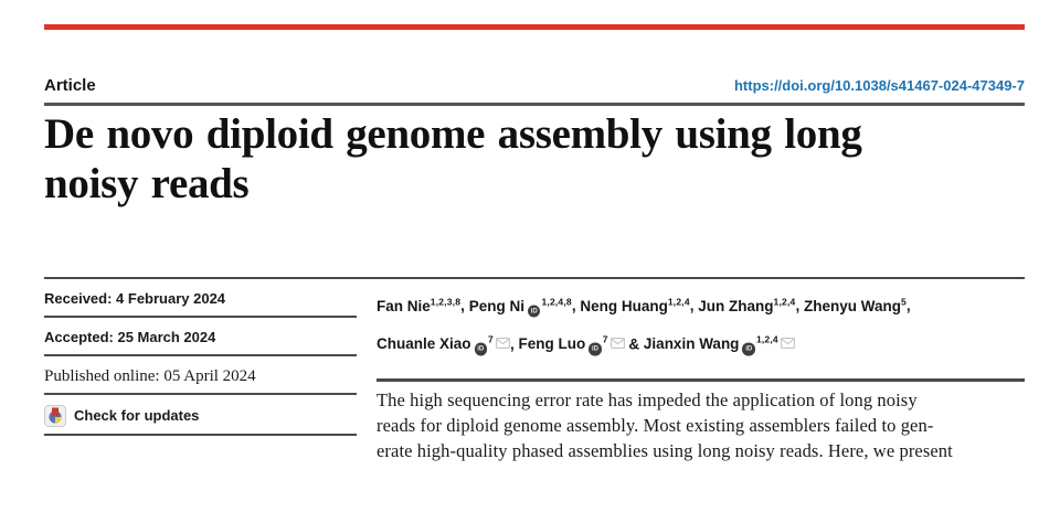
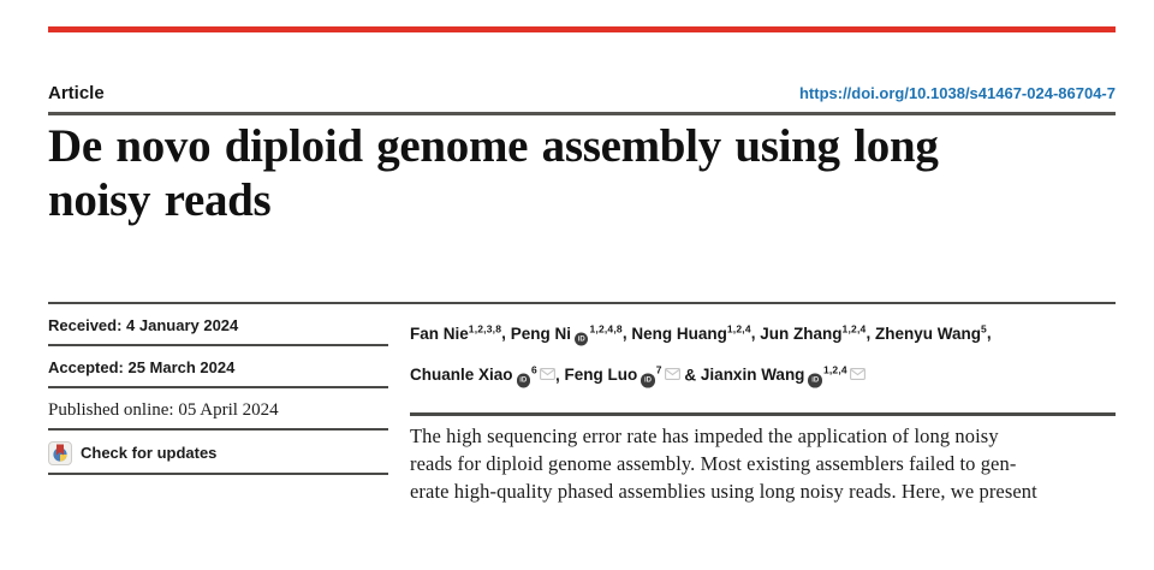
  Article
- https://doi.org/10.1038/s41467-024-47349-7
+ https://doi.org/10.1038/s41467-024-86704-7
  De novo diploid genome assembly using long
  noisy reads
- Received: 4 February 2024
+ Received: 4 January 2024
  Accepted: 25 March 2024
  Published online: 05 April 2024
  Check for updates
  Fan Nie1,2,3,8, Peng Ni 1,2,4,8, Neng Huang1,2,4, Jun Zhang1,2,4, Zhenyu Wang5,
- Chuanle Xiao 7 , Feng Luo 7 & Jianxin Wang 1,2,4
+ Chuanle Xiao 6 , Feng Luo 7 & Jianxin Wang 1,2,4
  The high sequencing error rate has impeded the application of long noisy
  reads for diploid genome assembly. Most existing assemblers failed to gen-
  erate high-quality phased assemblies using long noisy reads. Here, we present
